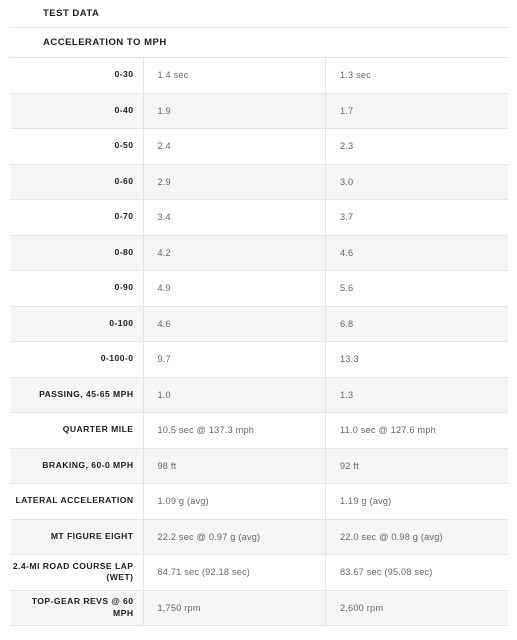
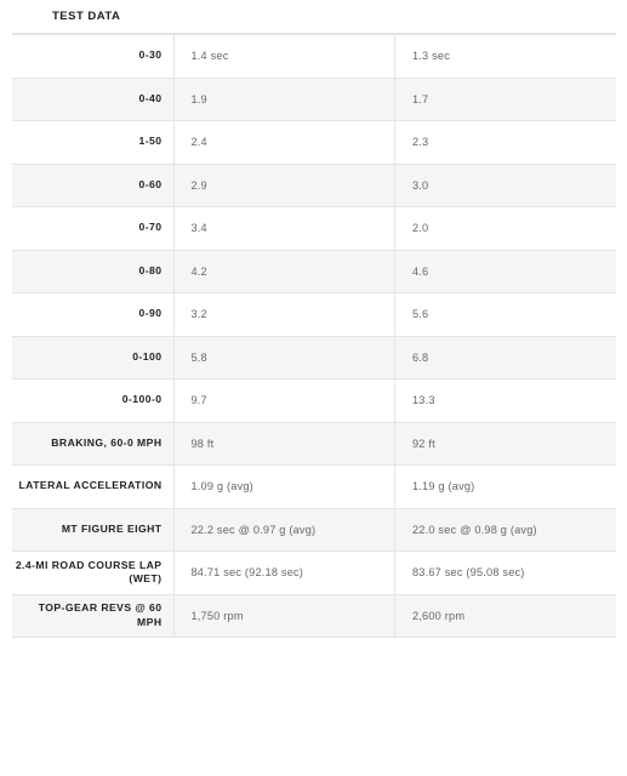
  TEST DATA
- ACCELERATION TO MPH
  0-30	1.4 sec	1.3 sec
  0-40	1.9	1.7
- 0-50	2.4	2.3
+ 1-50	2.4	2.3
  0-60	2.9	3.0
- 0-70	3.4	3.7
+ 0-70	3.4	2.0
  0-80	4.2	4.6
- 0-90	4.9	5.6
+ 0-90	3.2	5.6
- 0-100	4.6	6.8
+ 0-100	5.8	6.8
  0-100-0	9.7	13.3
- PASSING, 45-65 MPH	1.0	1.3
- QUARTER MILE	10.5 sec @ 137.3 mph	11.0 sec @ 127.6 mph
  BRAKING, 60-0 MPH	98 ft	92 ft
  LATERAL ACCELERATION	1.09 g (avg)	1.19 g (avg)
  MT FIGURE EIGHT	22.2 sec @ 0.97 g (avg)	22.0 sec @ 0.98 g (avg)
  2.4-MI ROAD COURSE LAP(WET)	84.71 sec (92.18 sec)	83.67 sec (95.08 sec)
  TOP-GEAR REVS @ 60 MPH	1,750 rpm	2,600 rpm
